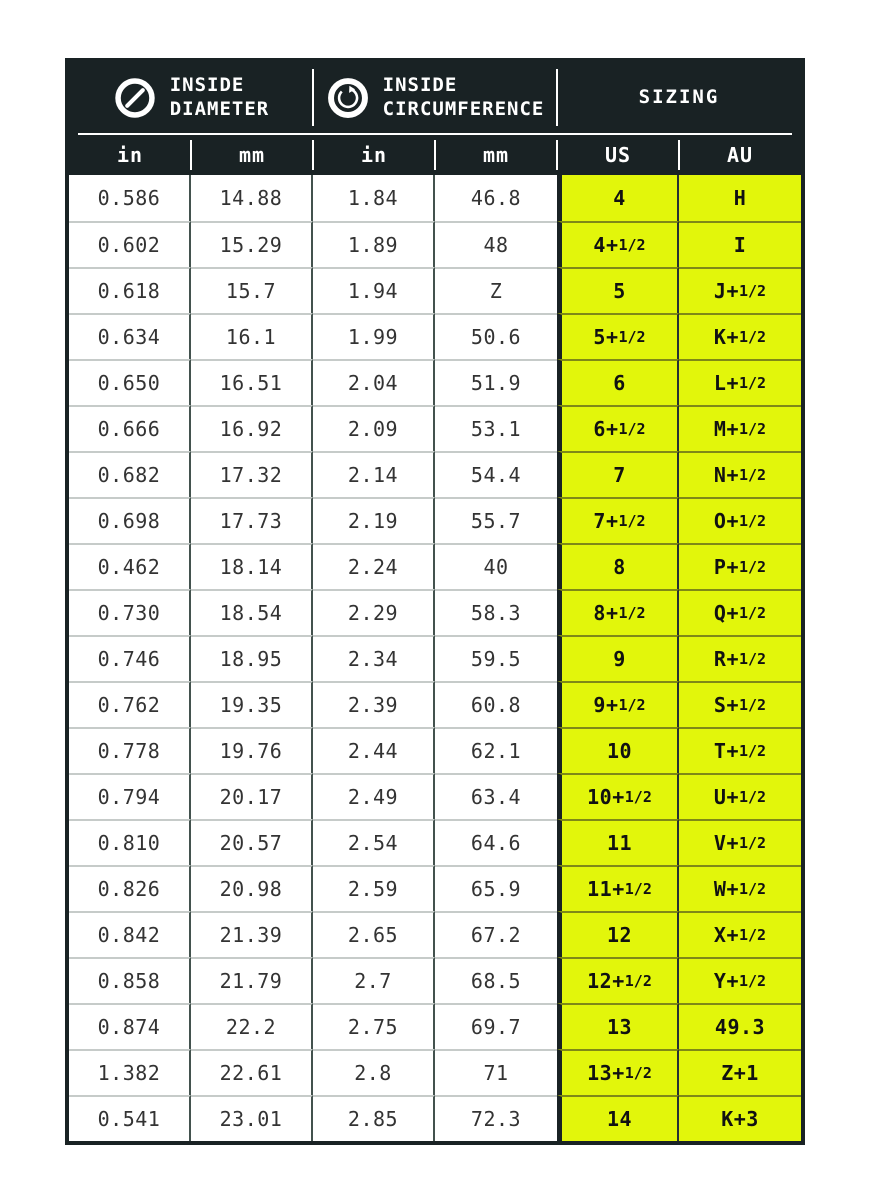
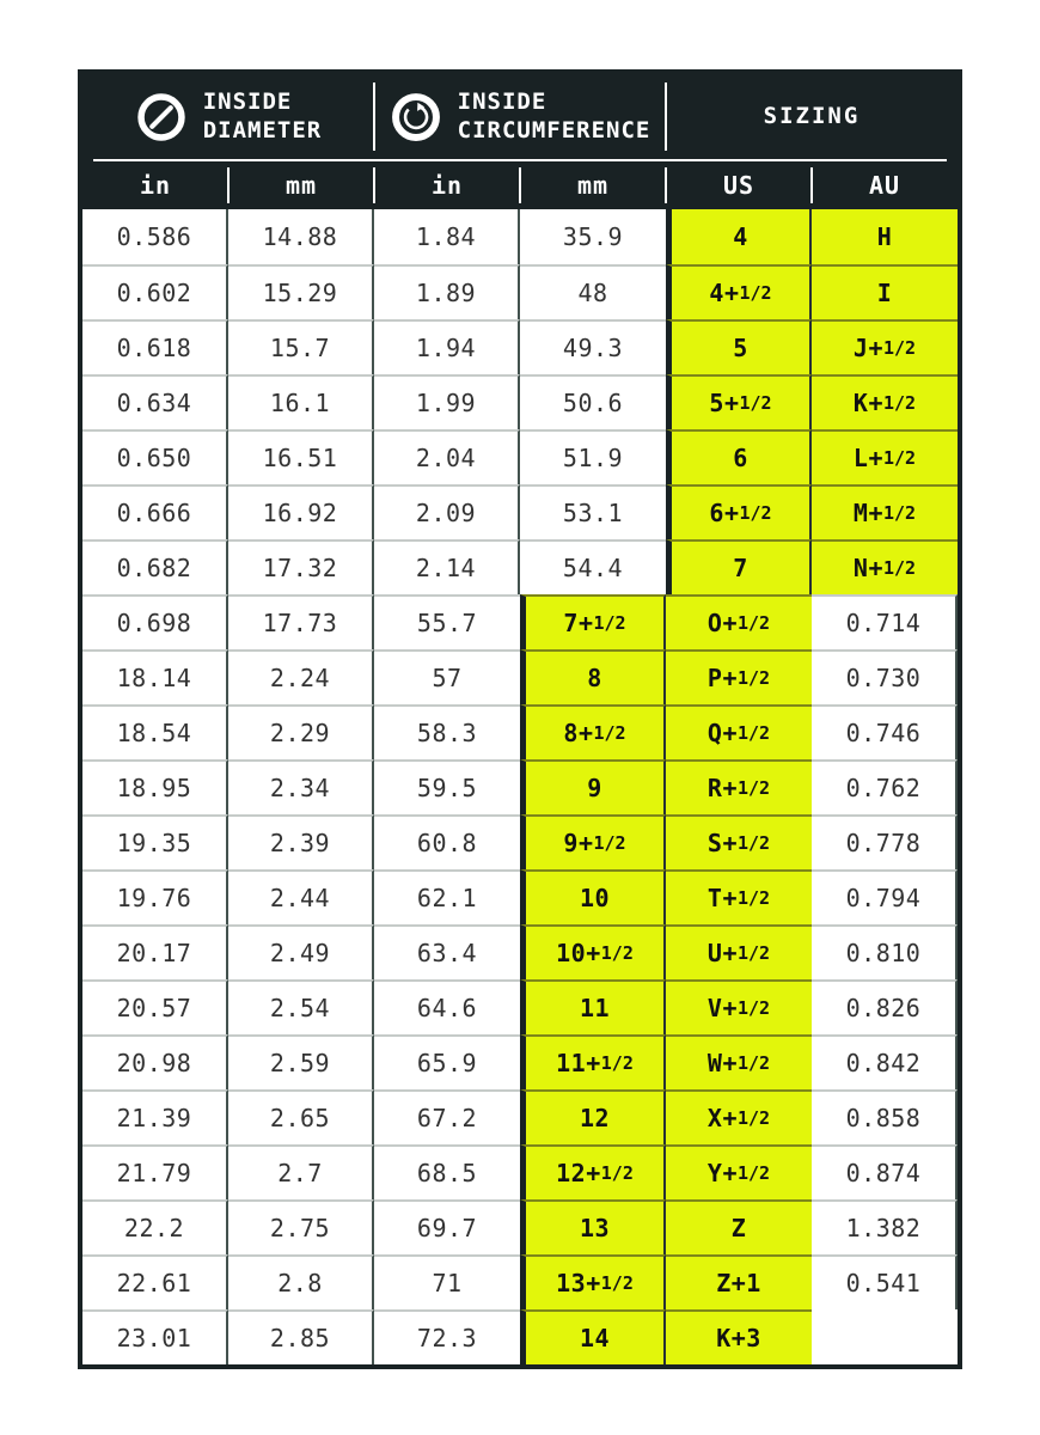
  INSIDE
  DIAMETER
  INSIDE
  CIRCUMFERENCE
  SIZING
  in
  mm
  in
  mm
  US
  AU
  0.586
  14.88
  1.84
- 46.8
+ 35.9
  4
  H
  0.602
  15.29
  1.89
  48
  4+
  1/2
  I
  0.618
  15.7
  1.94
- Z
+ 49.3
  5
  J+
  1/2
  0.634
  16.1
  1.99
  50.6
  5+
  1/2
  K+
  1/2
  0.650
  16.51
  2.04
  51.9
  6
  L+
  1/2
  0.666
  16.92
  2.09
  53.1
  6+
  1/2
  M+
  1/2
  0.682
  17.32
  2.14
  54.4
  7
  N+
  1/2
  0.698
  17.73
- 2.19
  55.7
  7+
  1/2
  O+
  1/2
- 0.462
+ 0.714
  18.14
  2.24
- 40
+ 57
  8
  P+
  1/2
  0.730
  18.54
  2.29
  58.3
  8+
  1/2
  Q+
  1/2
  0.746
  18.95
  2.34
  59.5
  9
  R+
  1/2
  0.762
  19.35
  2.39
  60.8
  9+
  1/2
  S+
  1/2
  0.778
  19.76
  2.44
  62.1
  10
  T+
  1/2
  0.794
  20.17
  2.49
  63.4
  10+
  1/2
  U+
  1/2
  0.810
  20.57
  2.54
  64.6
  11
  V+
  1/2
  0.826
  20.98
  2.59
  65.9
  11+
  1/2
  W+
  1/2
  0.842
  21.39
  2.65
  67.2
  12
  X+
  1/2
  0.858
  21.79
  2.7
  68.5
  12+
  1/2
  Y+
  1/2
  0.874
  22.2
  2.75
  69.7
  13
- 49.3
+ Z
  1.382
  22.61
  2.8
  71
  13+
  1/2
  Z+1
  0.541
  23.01
  2.85
  72.3
  14
  K+3
